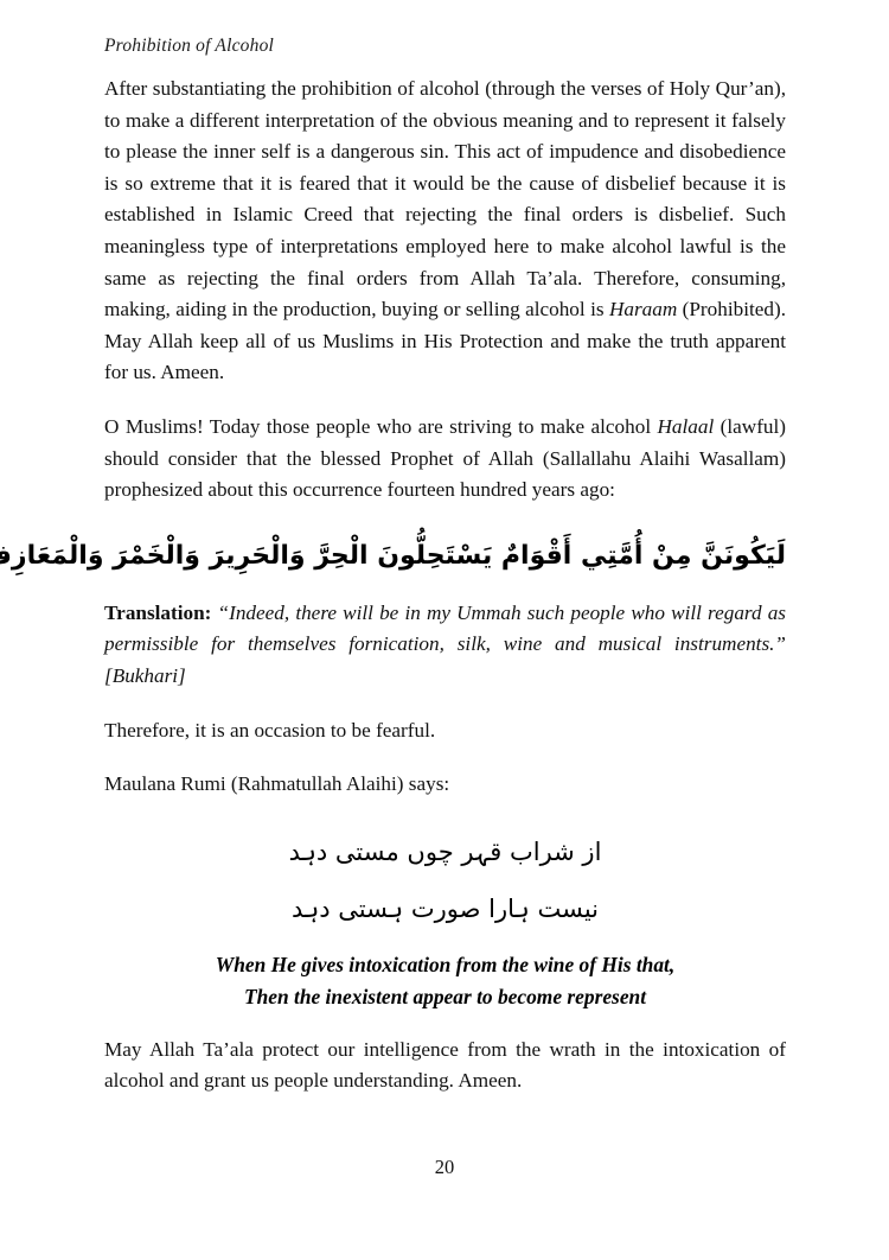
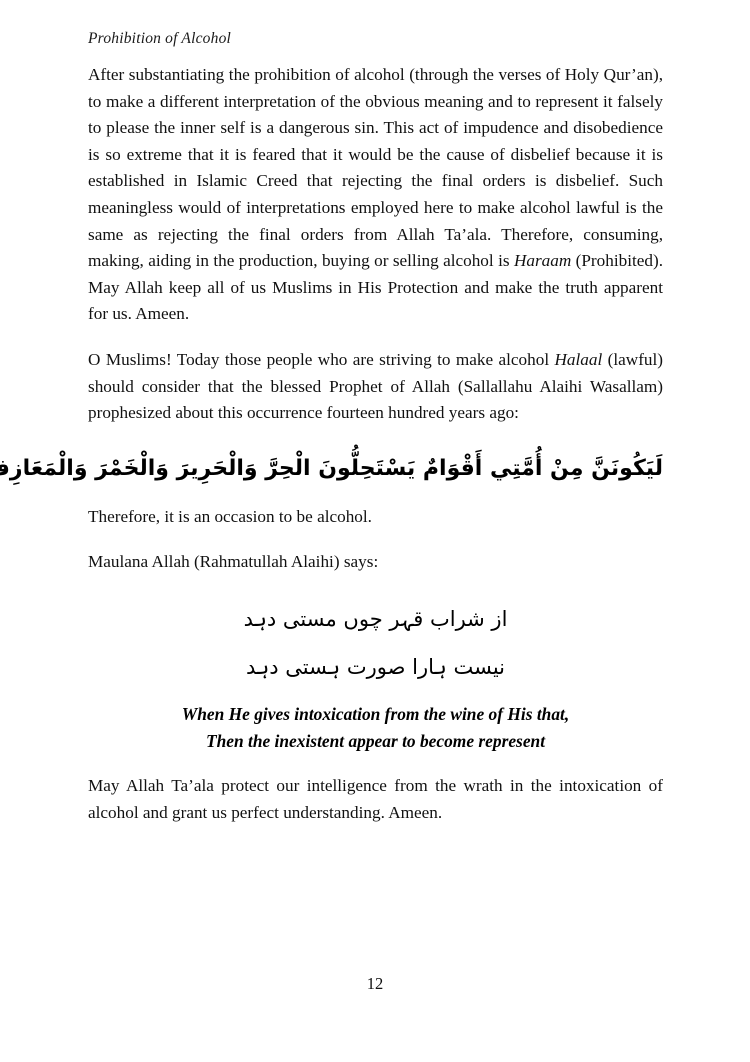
  Prohibition of Alcohol
- After substantiating the prohibition of alcohol (through the verses of Holy Qur’an), to make a different interpretation of the obvious meaning and to represent it falsely to please the inner self is a dangerous sin. This act of impudence and disobedience is so extreme that it is feared that it would be the cause of disbelief because it is established in Islamic Creed that rejecting the final orders is disbelief. Such meaningless type of interpretations employed here to make alcohol lawful is the same as rejecting the final orders from Allah Ta’ala. Therefore, consuming, making, aiding in the production, buying or selling alcohol is Haraam (Prohibited). May Allah keep all of us Muslims in His Protection and make the truth apparent for us. Ameen.
+ After substantiating the prohibition of alcohol (through the verses of Holy Qur’an), to make a different interpretation of the obvious meaning and to represent it falsely to please the inner self is a dangerous sin. This act of impudence and disobedience is so extreme that it is feared that it would be the cause of disbelief because it is established in Islamic Creed that rejecting the final orders is disbelief. Such meaningless would of interpretations employed here to make alcohol lawful is the same as rejecting the final orders from Allah Ta’ala. Therefore, consuming, making, aiding in the production, buying or selling alcohol is Haraam (Prohibited). May Allah keep all of us Muslims in His Protection and make the truth apparent for us. Ameen.
  O Muslims! Today those people who are striving to make alcohol Halaal (lawful) should consider that the blessed Prophet of Allah (Sallallahu Alaihi Wasallam) prophesized about this occurrence fourteen hundred years ago:
  لَيَكُونَنَّ مِنْ أُمَّتِي أَقْوَامٌ يَسْتَحِلُّونَ الْحِرَّ وَالْحَرِيرَ وَالْخَمْرَ وَالْمَعَازِ
- Translation: “Indeed, there will be in my Ummah such people who will regard as permissible for themselves fornication, silk, wine and musical instruments.” [Bukhari]
- Therefore, it is an occasion to be fearful.
+ Therefore, it is an occasion to be alcohol.
- Maulana Rumi (Rahmatullah Alaihi) says:
+ Maulana Allah (Rahmatullah Alaihi) says:
  از شراب قہر چوں مستی دہد
  نیست ہارا صورت ہستی دہد
  When He gives intoxication from the wine of His that,
  Then the inexistent appear to become represent
- May Allah Ta’ala protect our intelligence from the wrath in the intoxication of alcohol and grant us people understanding. Ameen.
+ May Allah Ta’ala protect our intelligence from the wrath in the intoxication of alcohol and grant us perfect understanding. Ameen.
- 20
+ 12
